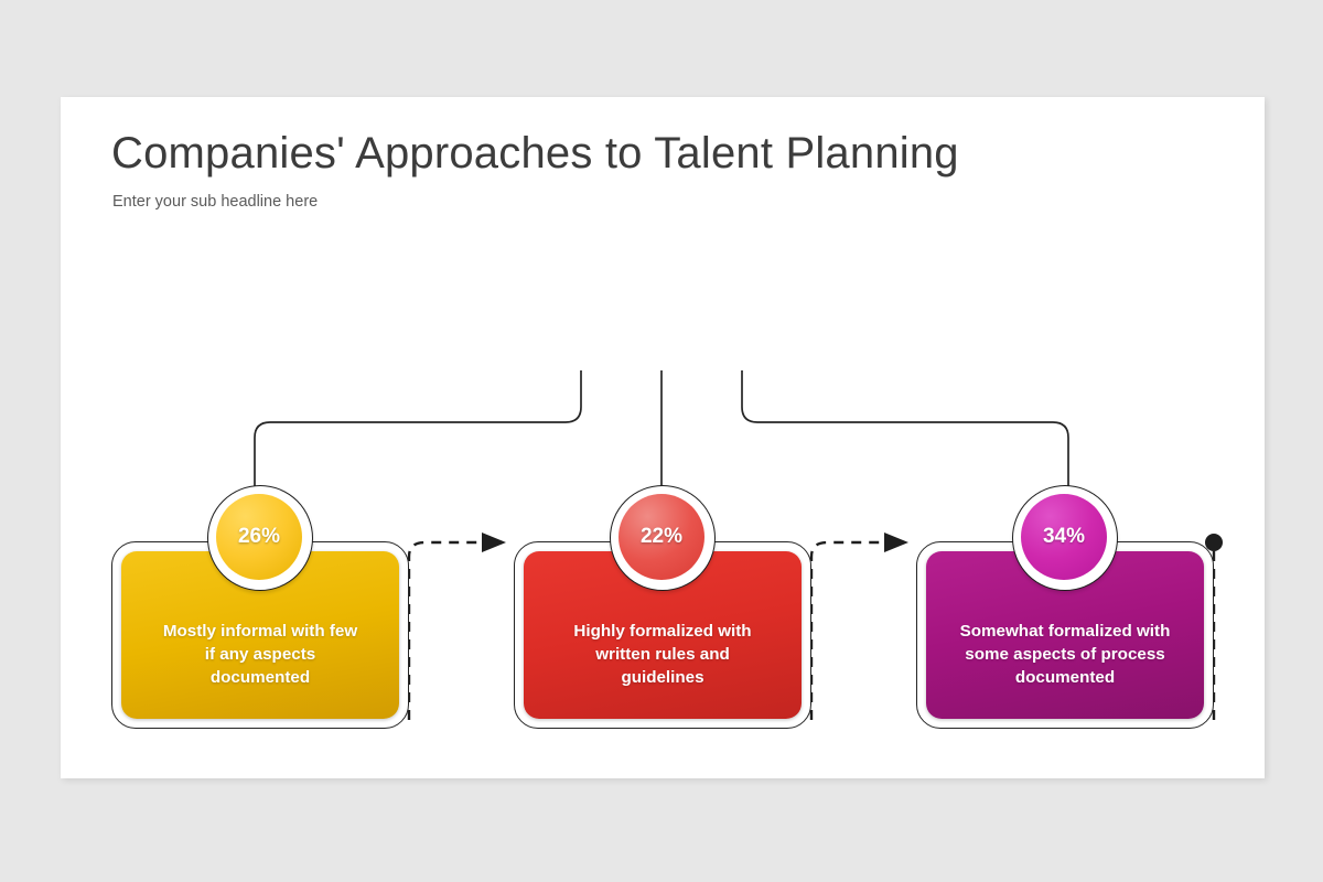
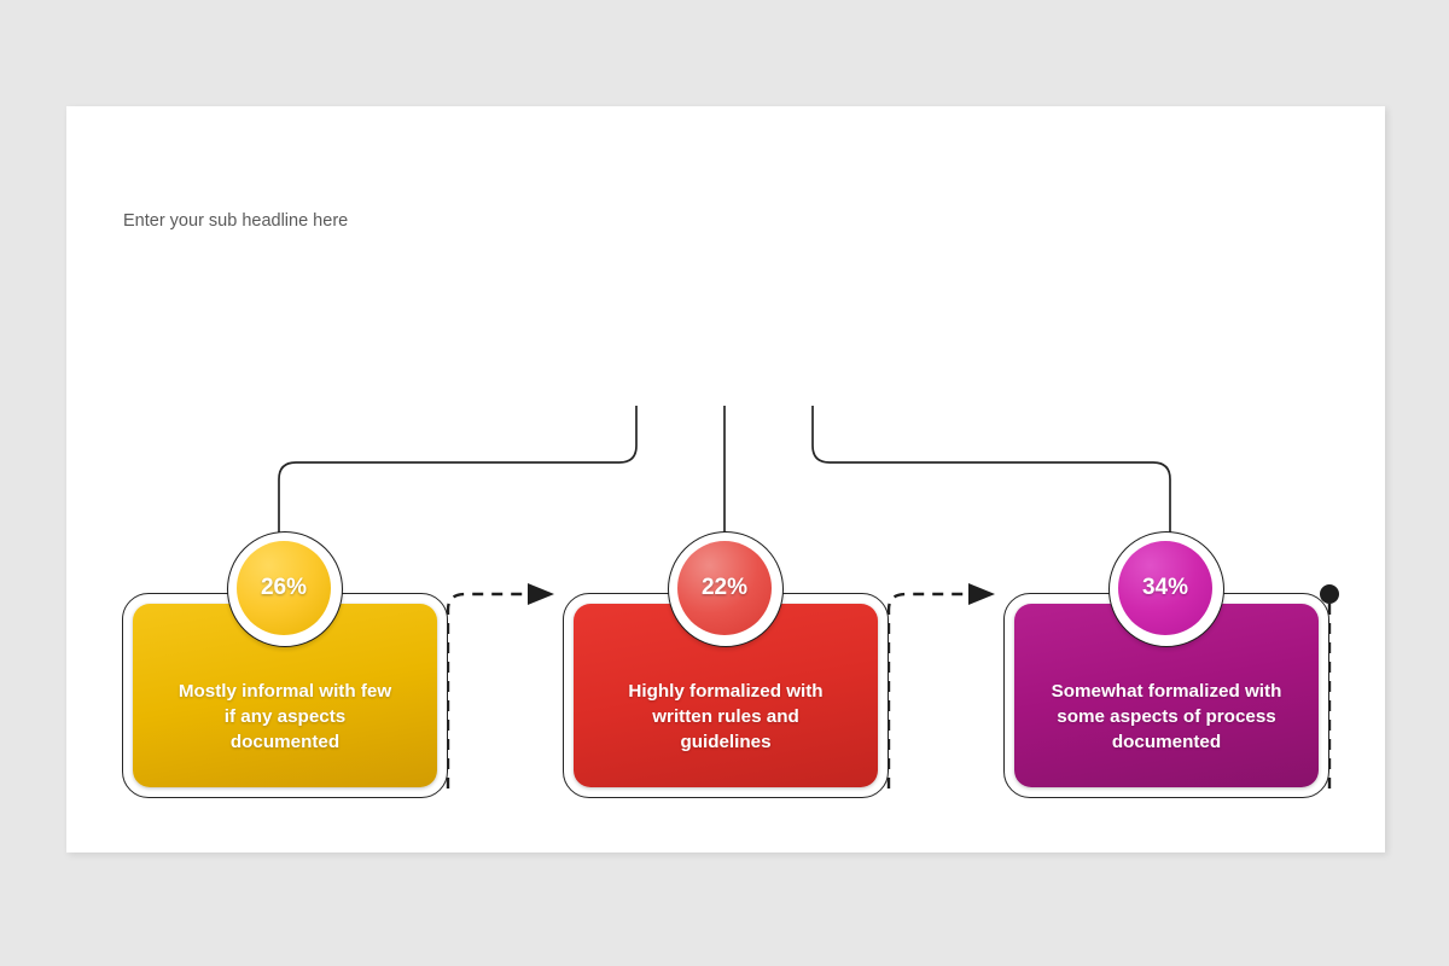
- Companies' Approaches to Talent Planning
  Enter your sub headline here
  Mostly informal with few
  if any aspects
  documented
  26%
  Highly formalized with
  written rules and
  guidelines
  22%
  Somewhat formalized with
  some aspects of process
  documented
  34%
